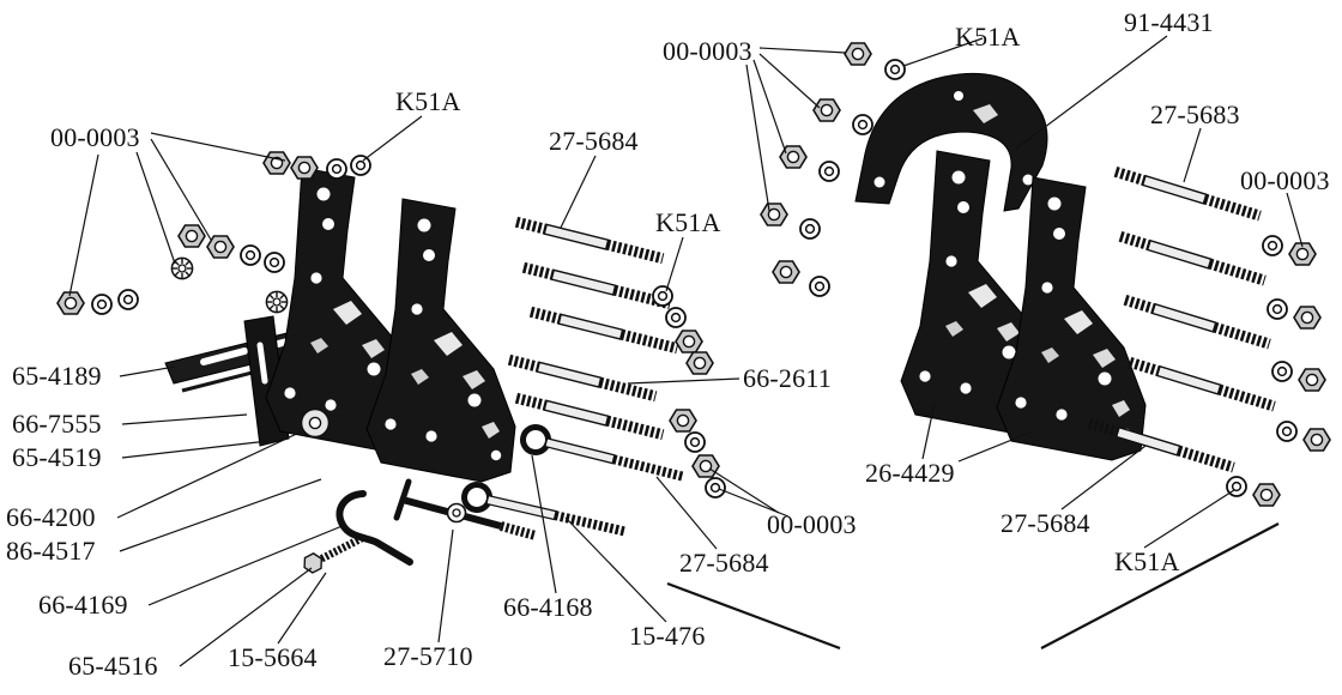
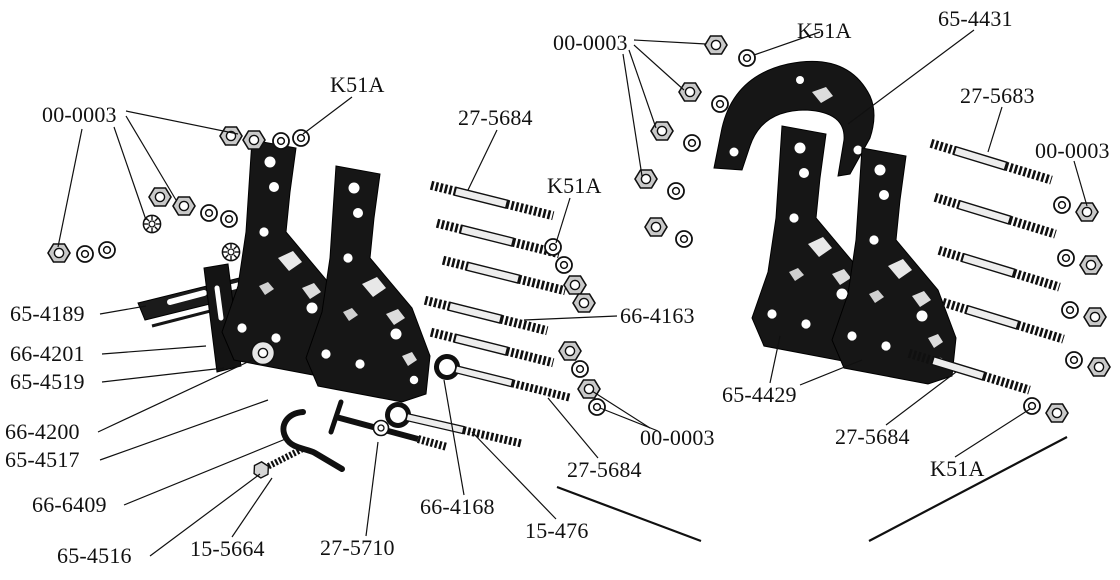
  00-0003
  K51A
  27-5684
  K51A
  65-4189
- 66-7555
+ 66-4201
  65-4519
  66-4200
- 86-4517
+ 65-4517
- 66-4169
+ 66-6409
  65-4516
  15-5664
  27-5710
  66-4168
  15-476
- 66-2611
+ 66-4163
  00-0003
  27-5684
  00-0003
  K51A
- 91-4431
+ 65-4431
  27-5683
  00-0003
- 26-4429
+ 65-4429
  27-5684
  K51A
